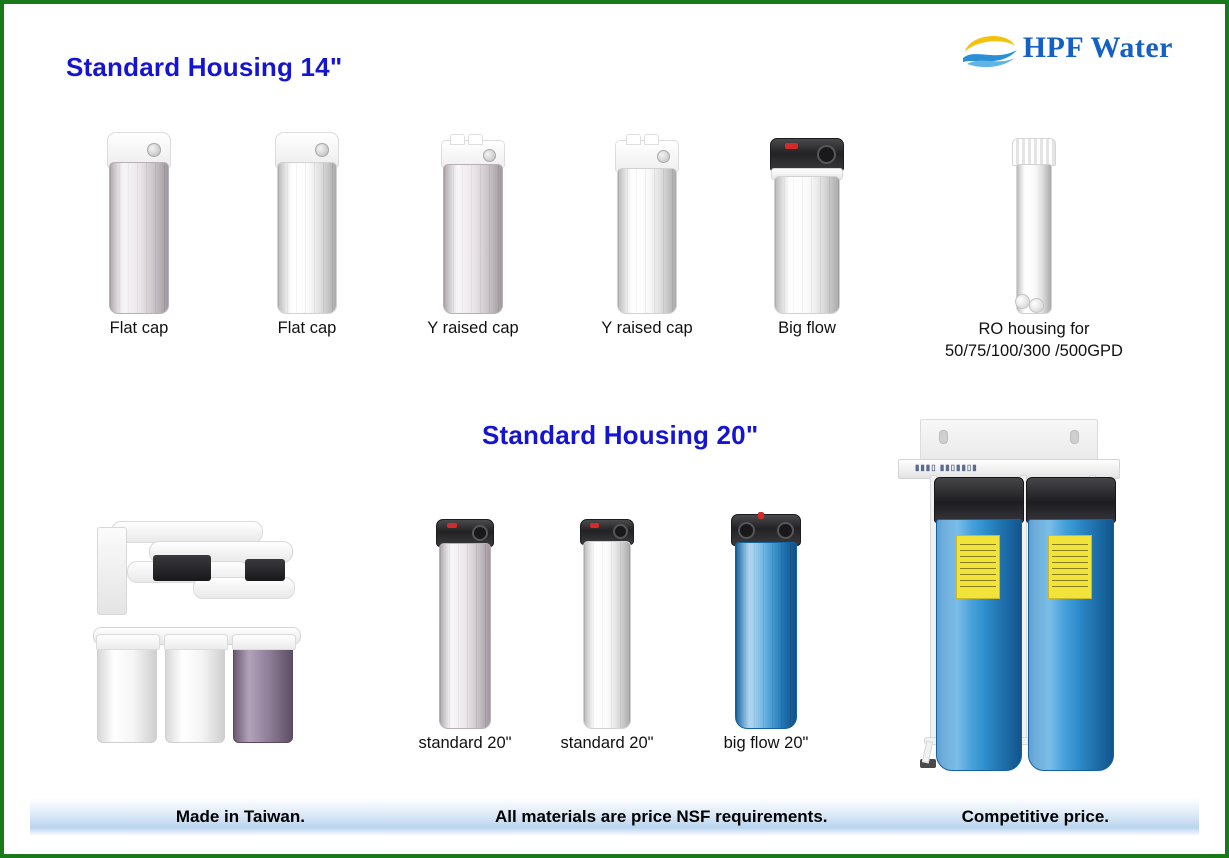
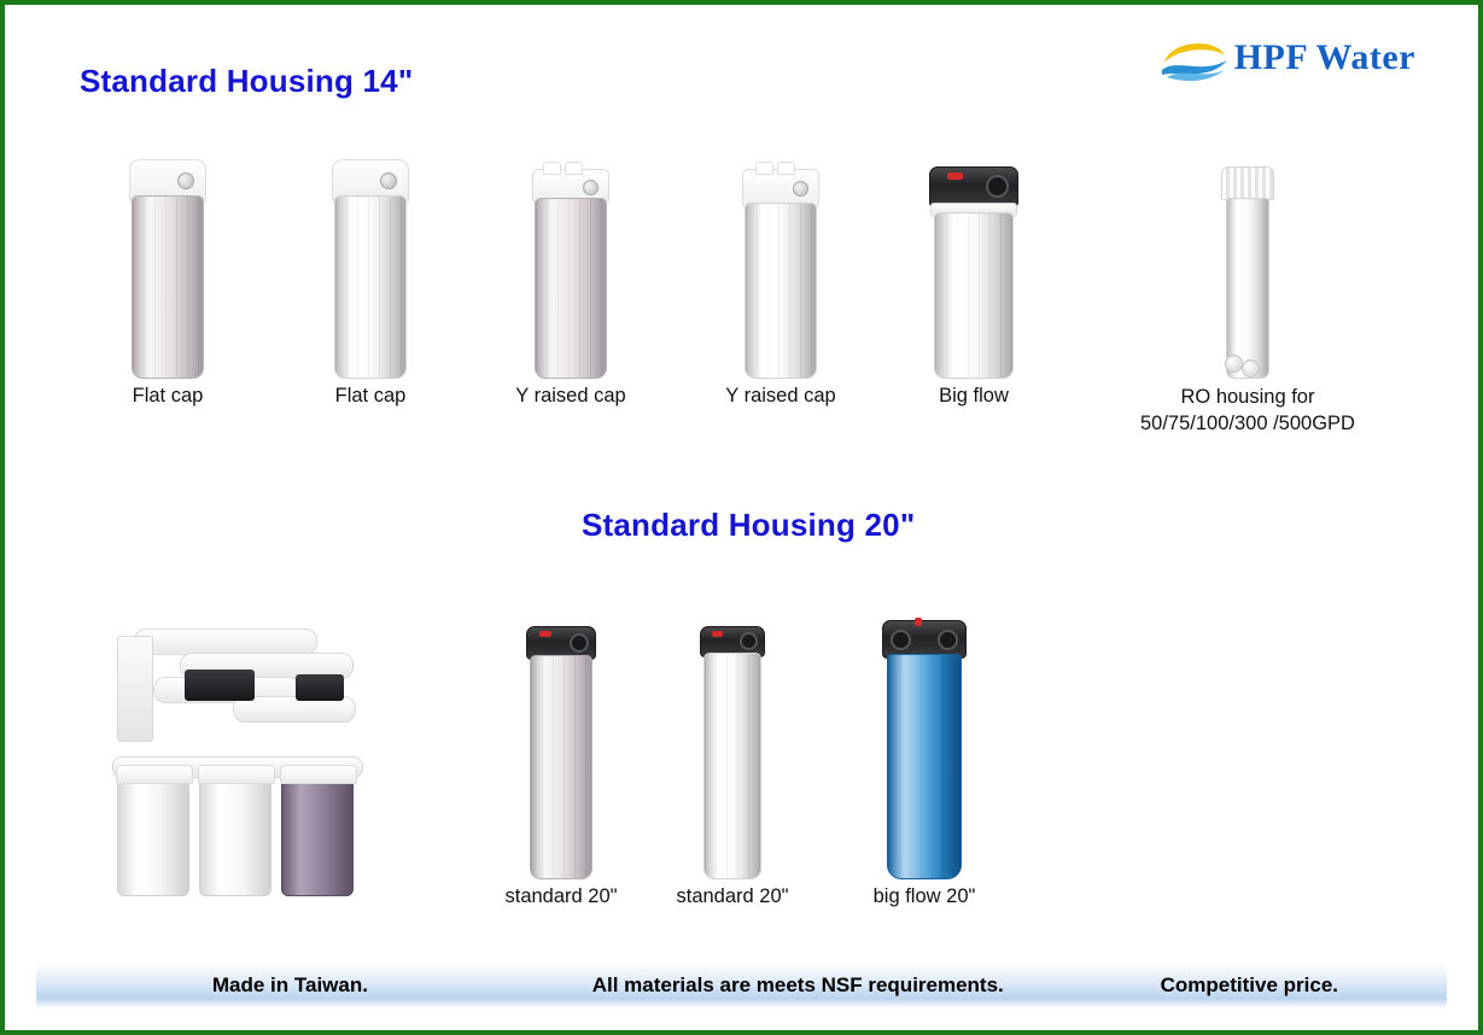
  HPF Water
  Standard Housing 14"
  Flat cap
  Flat cap
  Y raised cap
  Y raised cap
  Big flow
  RO housing for
  50/75/100/300 /500GPD
  Standard Housing 20"
  standard 20"
  standard 20"
  big flow 20"
- ▮▮▮▯ ▮▮▯▮▮▯▮
  Made in Taiwan.
- All materials are price NSF requirements.
+ All materials are meets NSF requirements.
  Competitive price.
